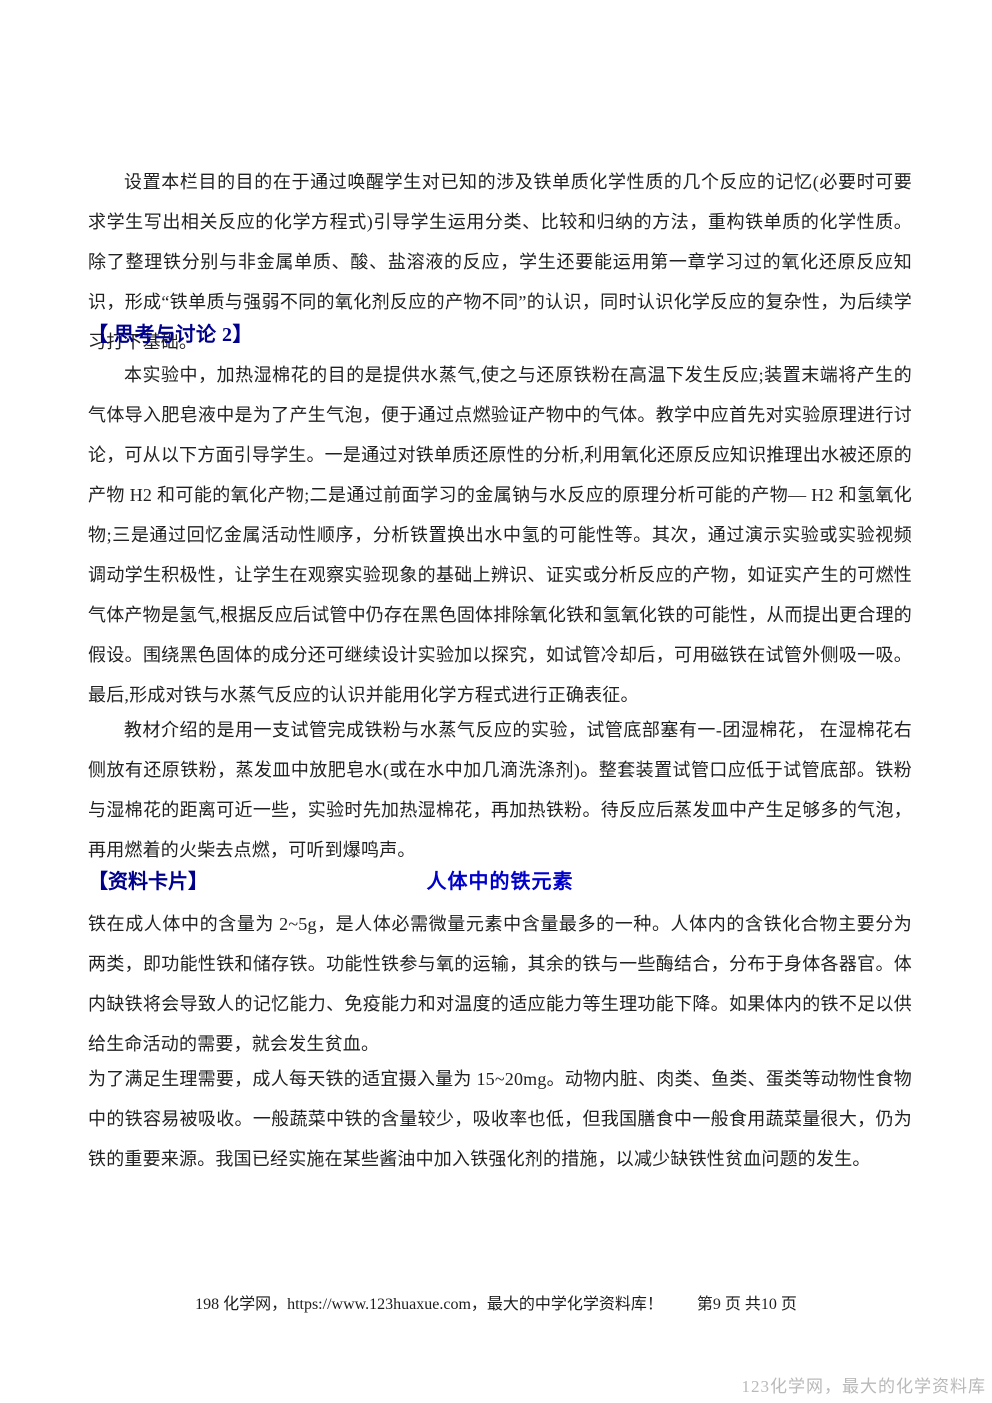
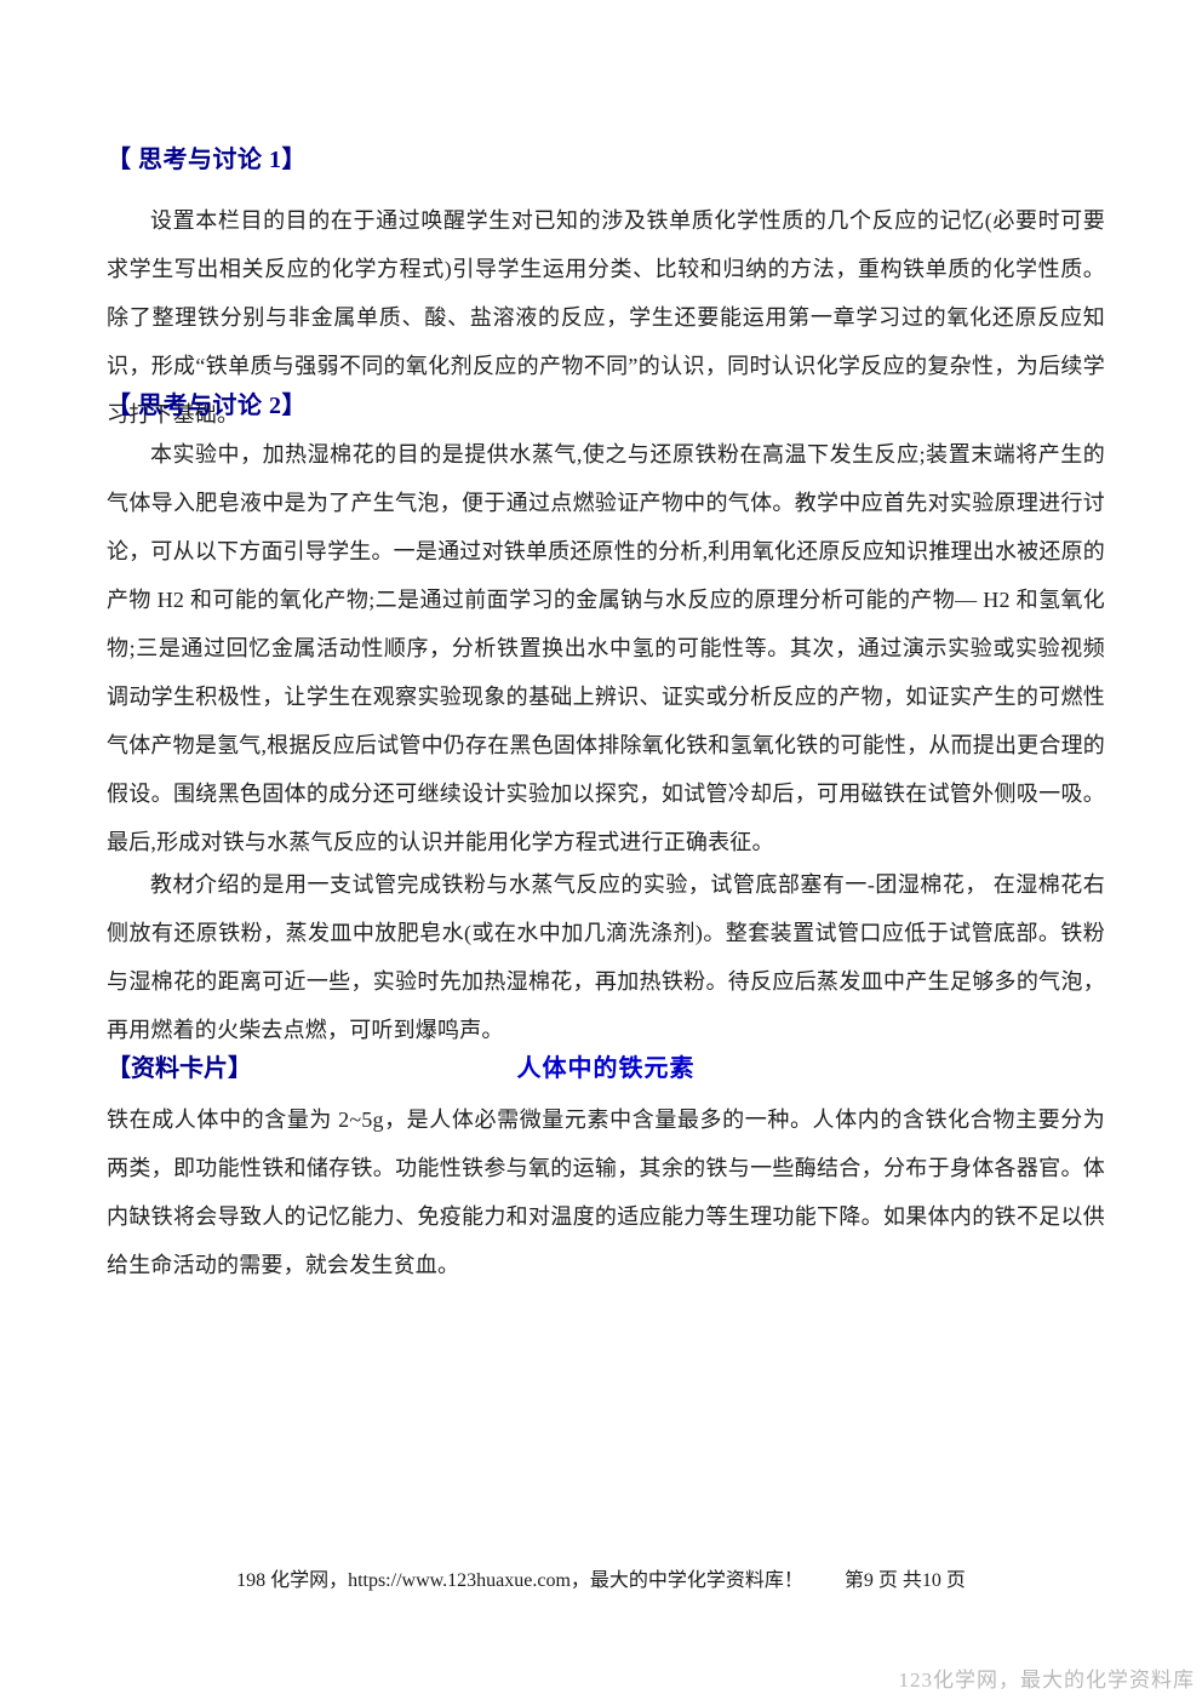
+ 【 思考与讨论 1】
  设置本栏目的目的在于通过唤醒学生对已知的涉及铁单质化学性质的几个反应的记忆(必要时可要求学生写出相关反应的化学方程式)引导学生运用分类、比较和归纳的方法，重构铁单质的化学性质。除了整理铁分别与非金属单质、酸、盐溶液的反应，学生还要能运用第一章学习过的氧化还原反应知识，形成“铁单质与强弱不同的氧化剂反应的产物不同”的认识，同时认识化学反应的复杂性，为后续学习打下基础。
  【 思考与讨论 2】
  本实验中，加热湿棉花的目的是提供水蒸气,使之与还原铁粉在高温下发生反应;装置末端将产生的气体导入肥皂液中是为了产生气泡，便于通过点燃验证产物中的气体。教学中应首先对实验原理进行讨论，可从以下方面引导学生。一是通过对铁单质还原性的分析,利用氧化还原反应知识推理出水被还原的产物 H2 和可能的氧化产物;二是通过前面学习的金属钠与水反应的原理分析可能的产物— H2 和氢氧化物;三是通过回忆金属活动性顺序，分析铁置换出水中氢的可能性等。其次，通过演示实验或实验视频调动学生积极性，让学生在观察实验现象的基础上辨识、证实或分析反应的产物，如证实产生的可燃性气体产物是氢气,根据反应后试管中仍存在黑色固体排除氧化铁和氢氧化铁的可能性，从而提出更合理的假设。围绕黑色固体的成分还可继续设计实验加以探究，如试管冷却后，可用磁铁在试管外侧吸一吸。 最后,形成对铁与水蒸气反应的认识并能用化学方程式进行正确表征。
  教材介绍的是用一支试管完成铁粉与水蒸气反应的实验，试管底部塞有一-团湿棉花， 在湿棉花右侧放有还原铁粉，蒸发皿中放肥皂水(或在水中加几滴洗涤剂)。整套装置试管口应低于试管底部。铁粉与湿棉花的距离可近一些，实验时先加热湿棉花，再加热铁粉。待反应后蒸发皿中产生足够多的气泡，再用燃着的火柴去点燃，可听到爆鸣声。
  【资料卡片】
  人体中的铁元素
  铁在成人体中的含量为 2~5g，是人体必需微量元素中含量最多的一种。人体内的含铁化合物主要分为两类，即功能性铁和储存铁。功能性铁参与氧的运输，其余的铁与一些酶结合，分布于身体各器官。体内缺铁将会导致人的记忆能力、免疫能力和对温度的适应能力等生理功能下降。如果体内的铁不足以供给生命活动的需要，就会发生贫血。
- 为了满足生理需要，成人每天铁的适宜摄入量为 15~20mg。动物内脏、肉类、鱼类、蛋类等动物性食物中的铁容易被吸收。一般蔬菜中铁的含量较少，吸收率也低，但我国膳食中一般食用蔬菜量很大，仍为铁的重要来源。我国已经实施在某些酱油中加入铁强化剂的措施，以减少缺铁性贫血问题的发生。
  198 化学网，https://www.123huaxue.com，最大的中学化学资料库！ 第9 页 共10 页
  123化学网，最大的化学资料库
